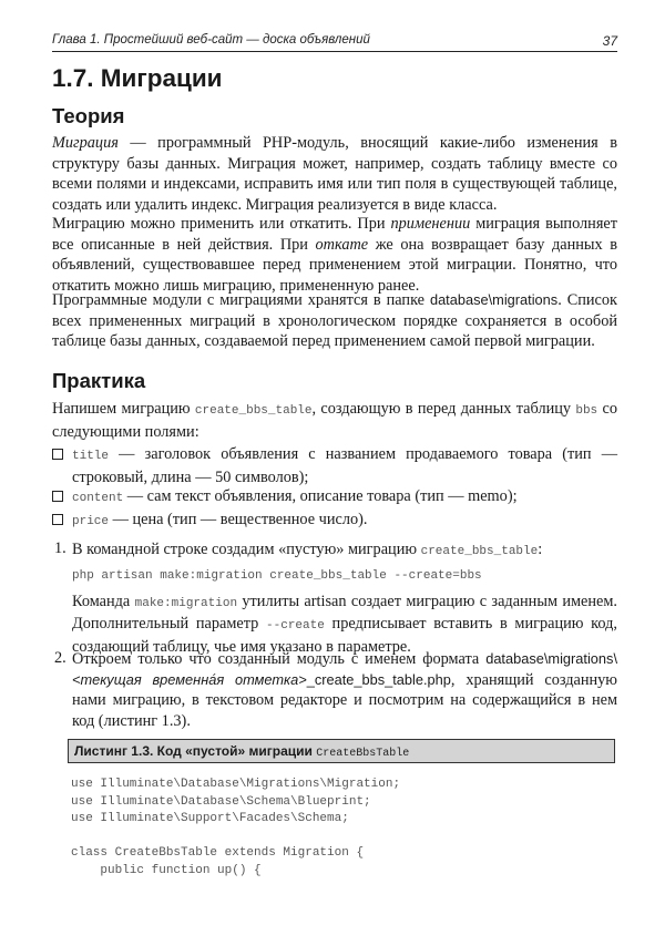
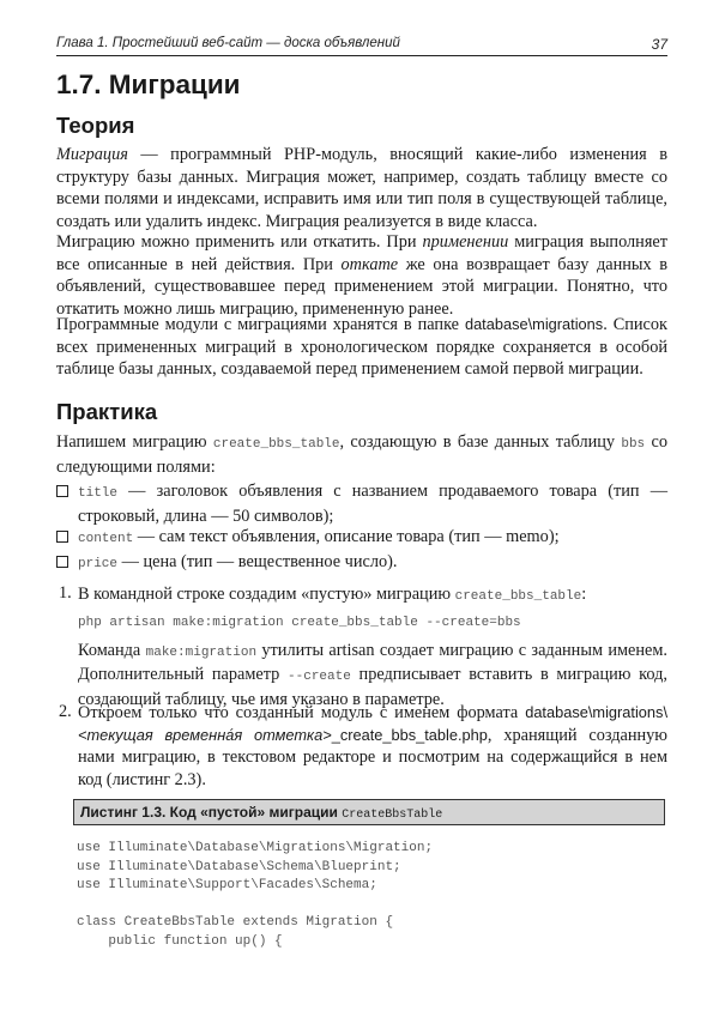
  Глава 1. Простейший веб-сайт — доска объявлений
  37
  1.7. Миграции
  Теория
  Миграция — программный PHP-модуль, вносящий какие-либо изменения в структуру базы данных. Миграция может, например, создать таблицу вместе со всеми полями и индексами, исправить имя или тип поля в существующей таблице, создать или удалить индекс. Миграция реализуется в виде класса.
  Миграцию можно применить или откатить. При применении миграция выполняет все описанные в ней действия. При откате же она возвращает базу данных в объявлений, существовавшее перед применением этой миграции. Понятно, что откатить можно лишь миграцию, примененную ранее.
  Программные модули с миграциями хранятся в папке database\migrations. Список всех примененных миграций в хронологическом порядке сохраняется в особой таблице базы данных, создаваемой перед применением самой первой миграции.
  Практика
- Напишем миграцию create_bbs_table, создающую в перед данных таблицу bbs со следующими полями:
+ Напишем миграцию create_bbs_table, создающую в базе данных таблицу bbs со следующими полями:
  title — заголовок объявления с названием продаваемого товара (тип — строковый, длина — 50 символов);
  content — сам текст объявления, описание товара (тип — memo);
  price — цена (тип — вещественное число).
  1.
  В командной строке создадим «пустую» миграцию create_bbs_table:
  php artisan make:migration create_bbs_table --create=bbs
  Команда make:migration утилиты artisan создает миграцию с заданным именем. Дополнительный параметр --create предписывает вставить в миграцию код, создающий таблицу, чье имя указано в параметре.
  2.
- Откроем только что созданный модуль с именем формата database\migrations\<текущая временна́я отметка>_create_bbs_table.php, хранящий созданную нами миграцию, в текстовом редакторе и посмотрим на содержащийся в нем код (листинг 1.3).
+ Откроем только что созданный модуль с именем формата database\migrations\<текущая временна́я отметка>_create_bbs_table.php, хранящий созданную нами миграцию, в текстовом редакторе и посмотрим на содержащийся в нем код (листинг 2.3).
  Листинг 1.3. Код «пустой» миграции CreateBbsTable
  use Illuminate\Database\Migrations\Migration;
  use Illuminate\Database\Schema\Blueprint;
  use Illuminate\Support\Facades\Schema;
  class CreateBbsTable extends Migration {
  public function up() {
